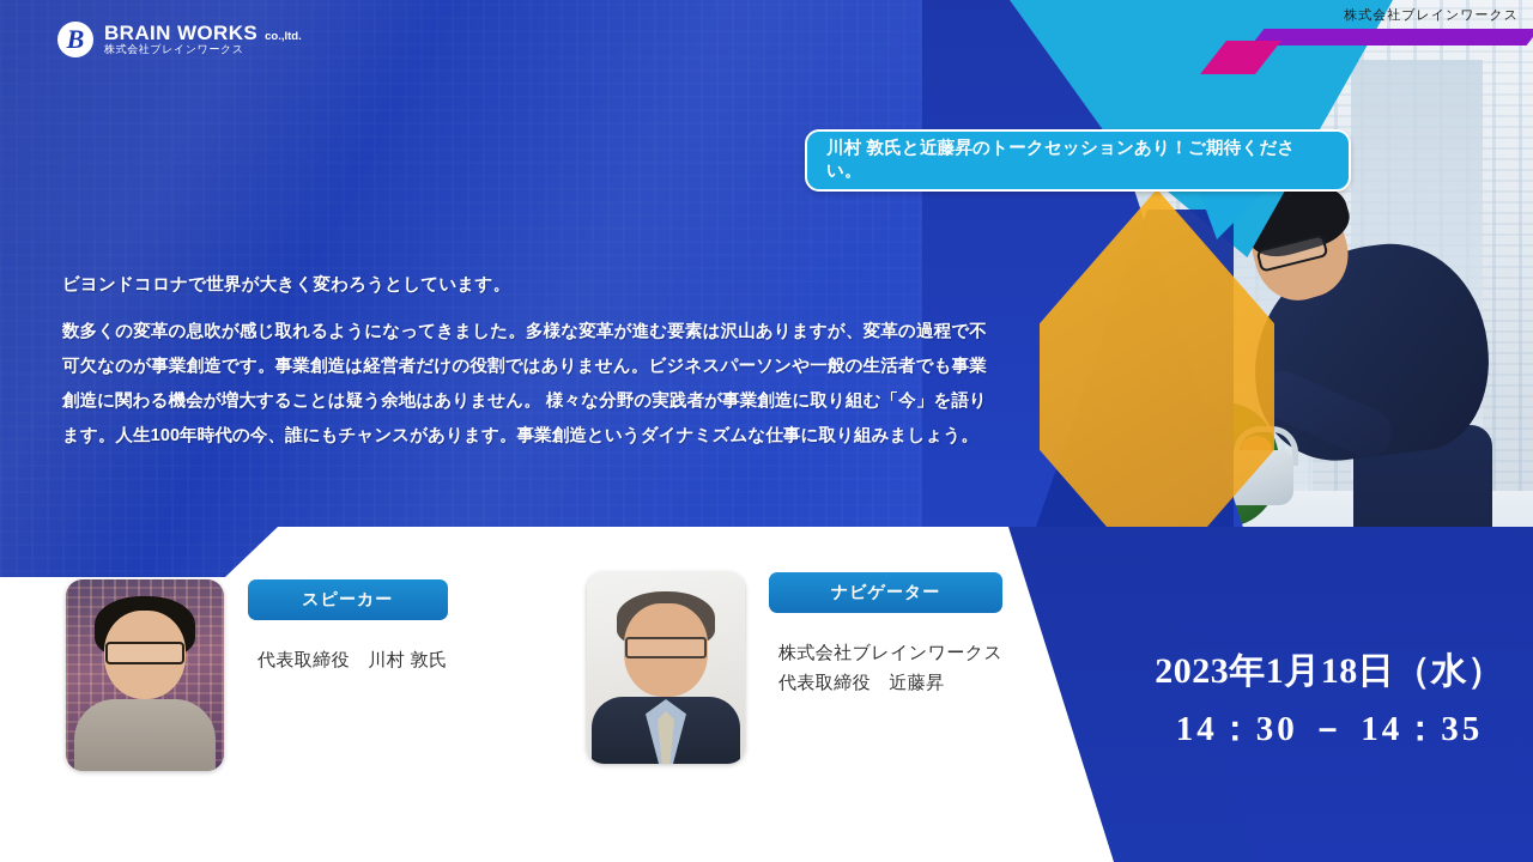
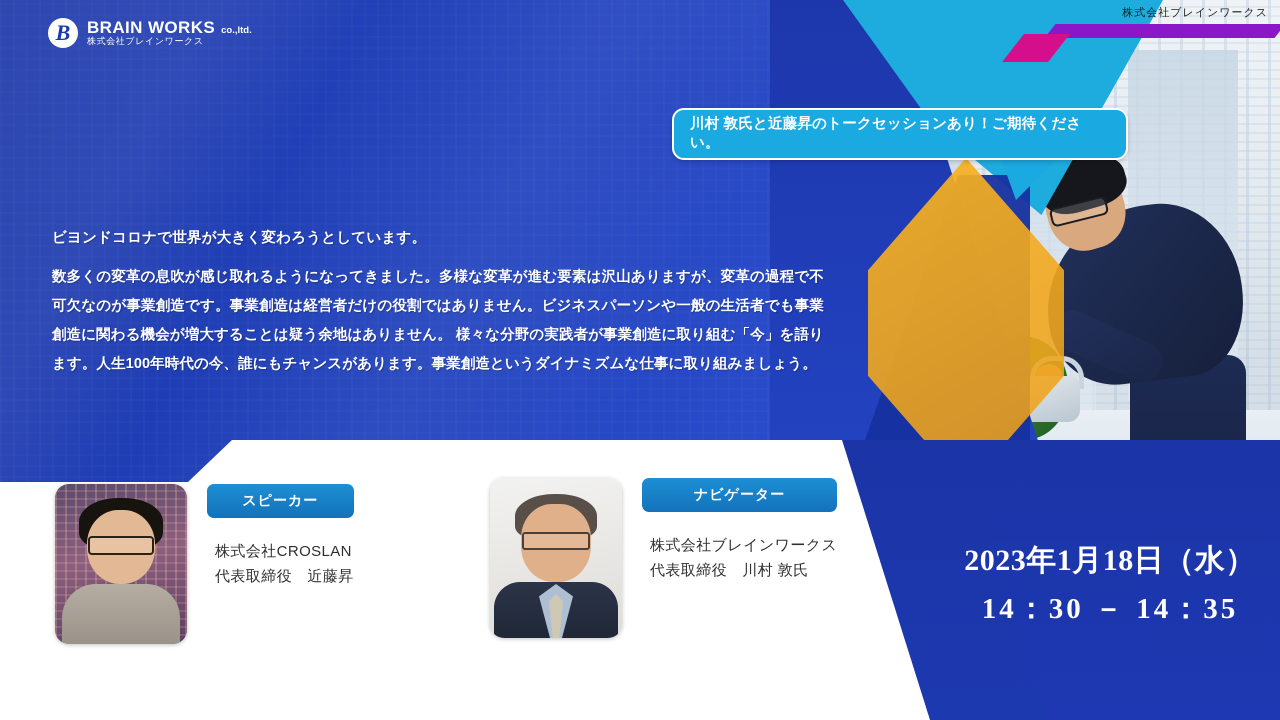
  B
  BRAIN WORKS
  co.,ltd.
  株式会社ブレインワークス
  株式会社ブレインワークス
  川村 敦氏と近藤昇のトークセッションあり！ご期待ください。
  ビヨンドコロナで世界が大きく変わろうとしています。
  数多くの変革の息吹が感じ取れるようになってきました。多様な変革が進む要素は沢山ありますが、変革の過程で不可欠なのが事業創造です。事業創造は経営者だけの役割ではありません。ビジネスパーソンや一般の生活者でも事業創造に関わる機会が増大することは疑う余地はありません。 様々な分野の実践者が事業創造に取り組む「今」を語ります。人生100年時代の今、誰にもチャンスがあります。事業創造というダイナミズムな仕事に取り組みましょう。
  スピーカー
+ 株式会社CROSLAN
- 代表取締役 川村 敦氏
+ 代表取締役 近藤昇
  ナビゲーター
  株式会社ブレインワークス
- 代表取締役 近藤昇
+ 代表取締役 川村 敦氏
  2023年1月18日（水）
  14：30 － 14：35
